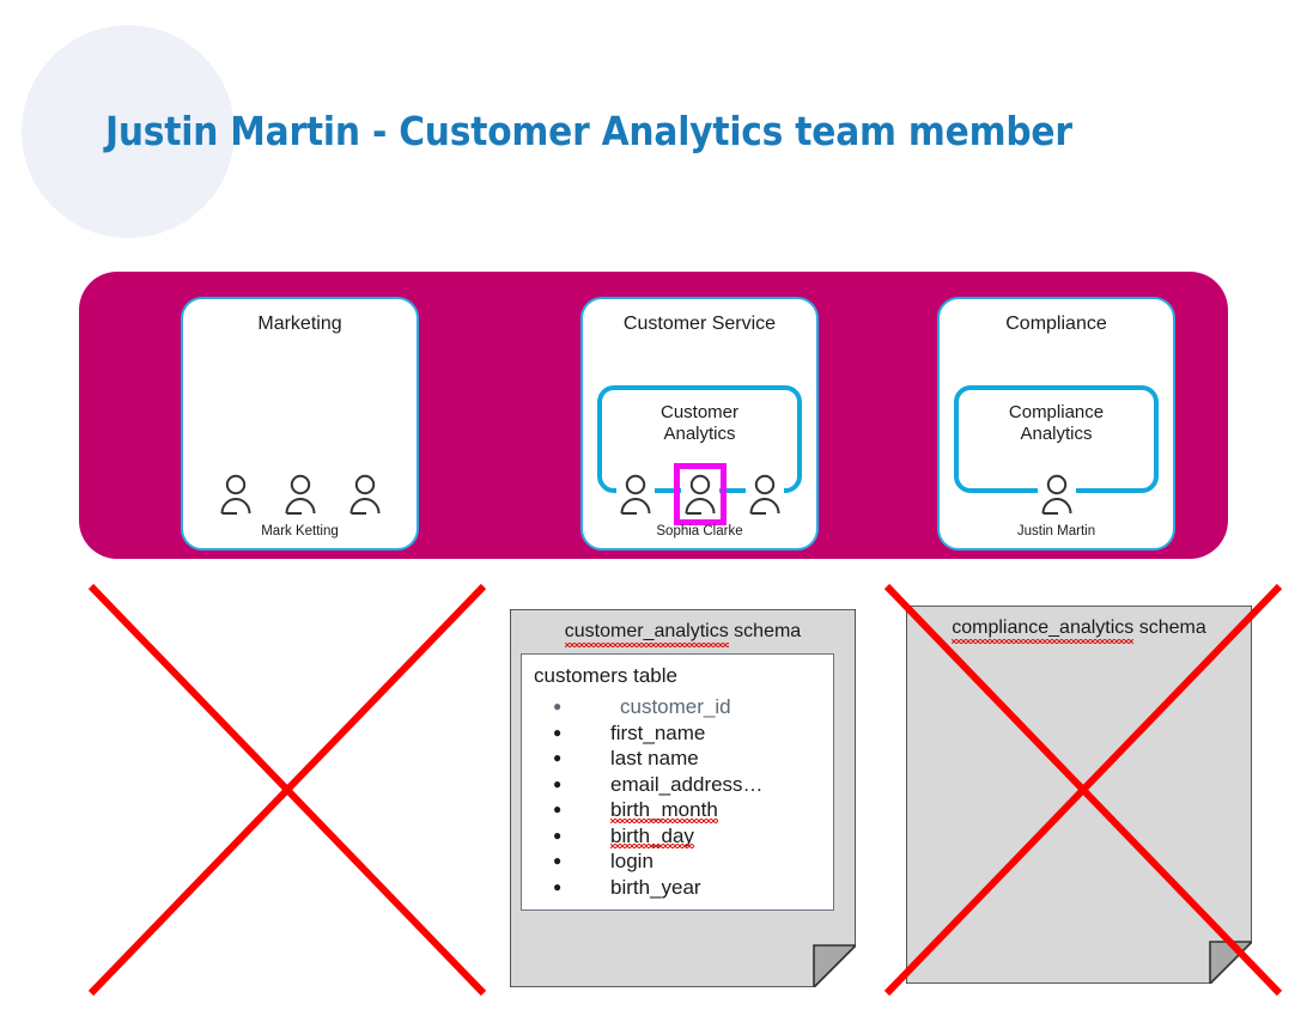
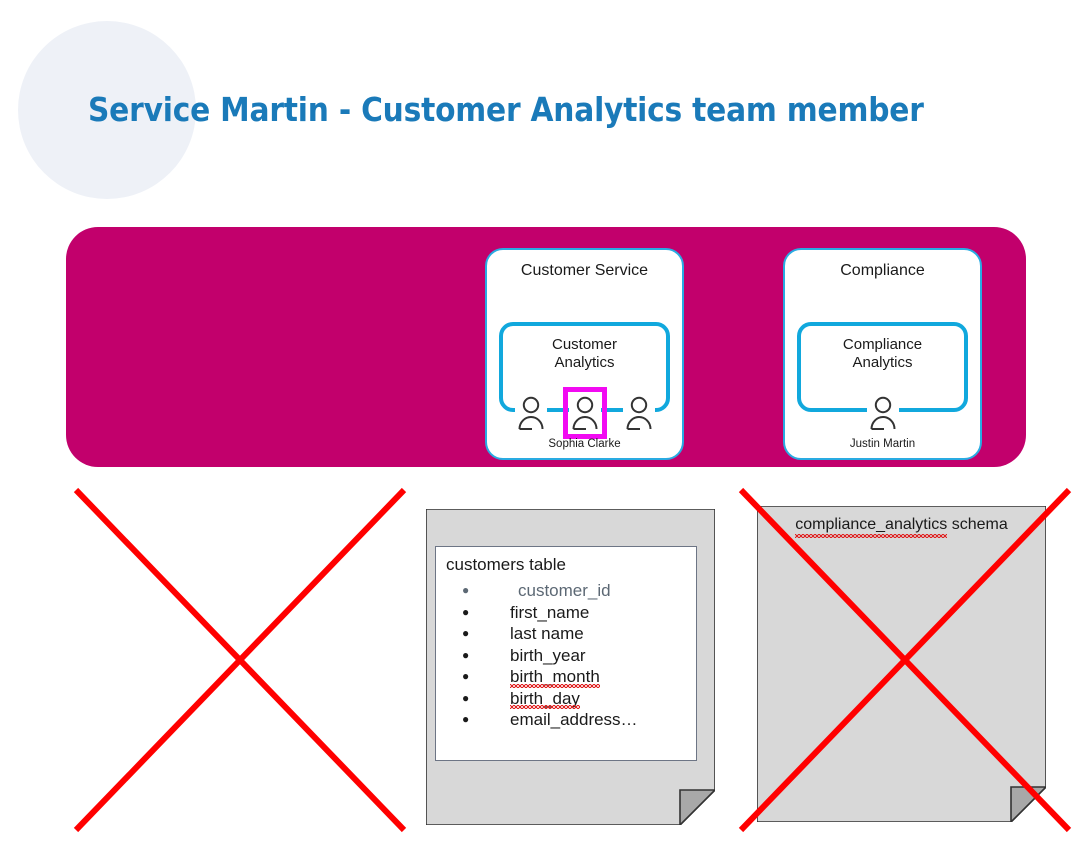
- Justin Martin - Customer Analytics team member
+ Service Martin - Customer Analytics team member
- Marketing
- Mark Ketting
  Customer Service
  Customer
  Analytics
  Sophia Clarke
  Compliance
  Compliance
  Analytics
  Justin Martin
- customer_analytics schema
  customers table
  customer_id
  first_name
  last name
- email_address…
+ birth_year
  birth_month
  birth_day
- login
- birth_year
+ email_address…
  compliance_analytics schema
